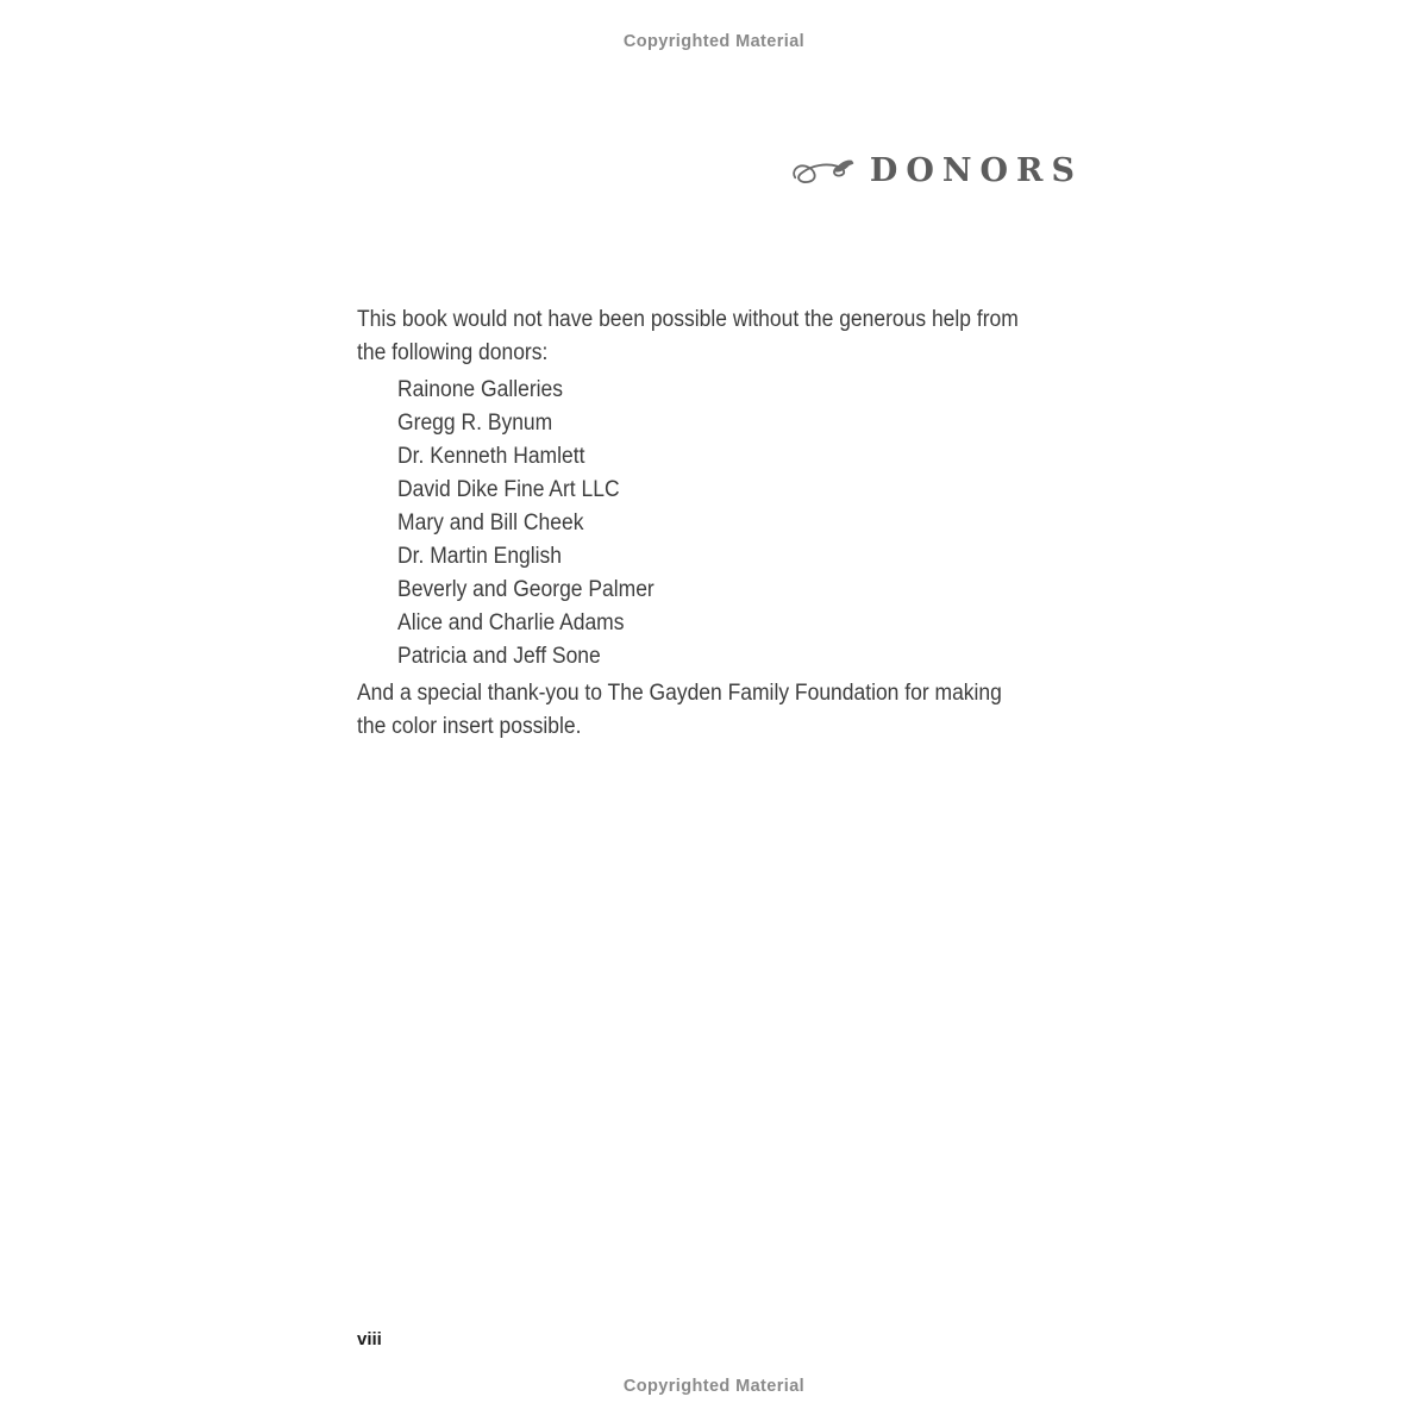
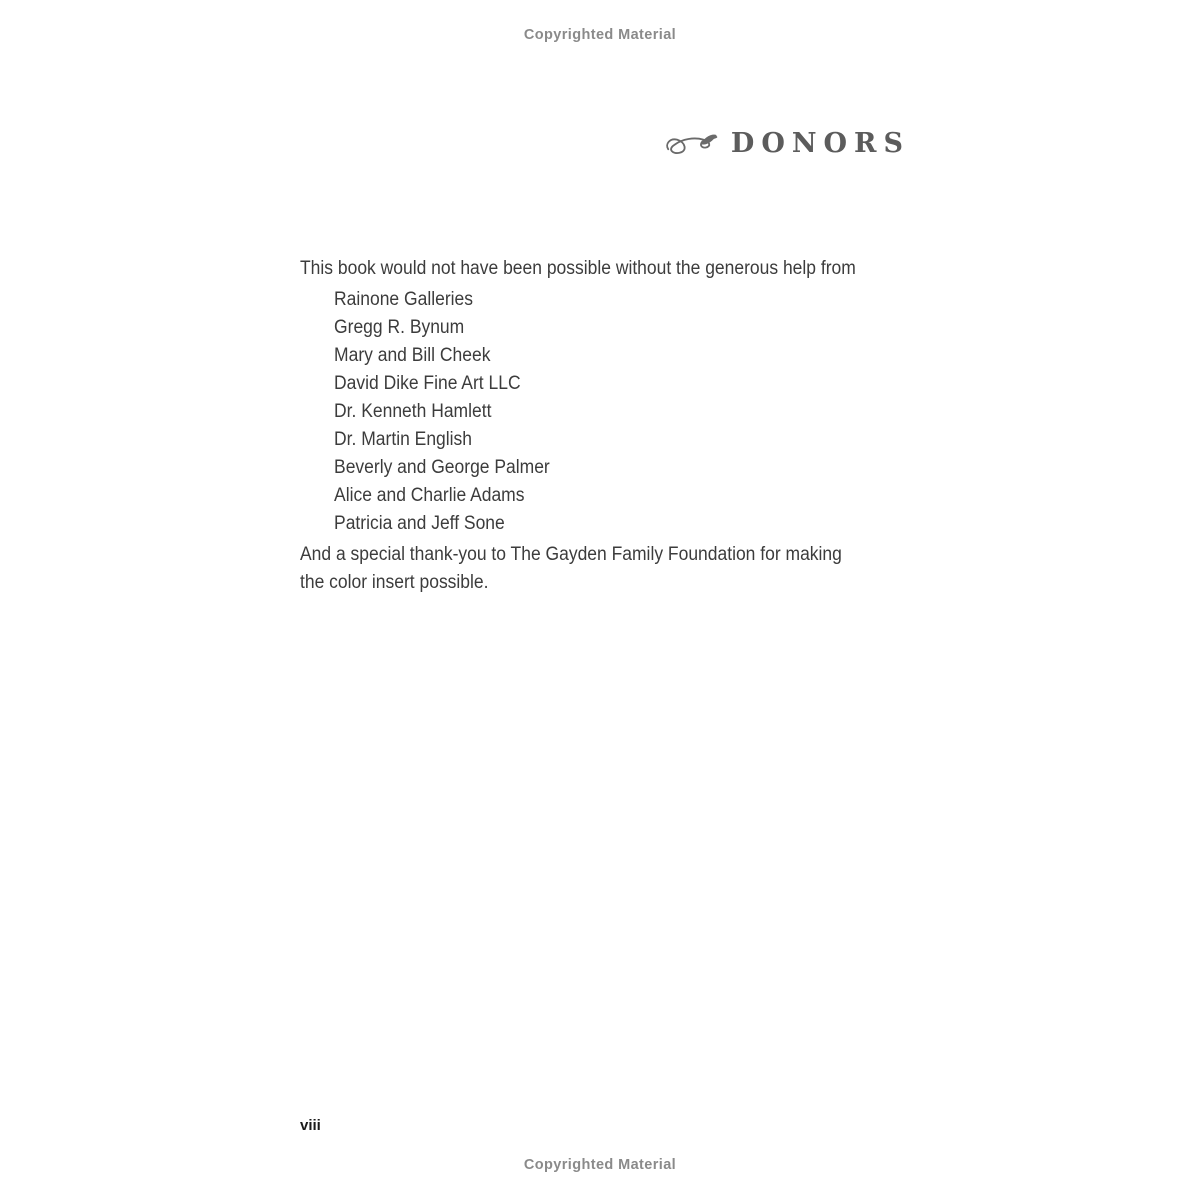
  Copyrighted Material
  DONORS
  This book would not have been possible without the generous help from
- the following donors:
  Rainone Galleries
  Gregg R. Bynum
- Dr. Kenneth Hamlett
+ Mary and Bill Cheek
  David Dike Fine Art LLC
- Mary and Bill Cheek
+ Dr. Kenneth Hamlett
  Dr. Martin English
  Beverly and George Palmer
  Alice and Charlie Adams
  Patricia and Jeff Sone
  And a special thank-you to The Gayden Family Foundation for making
  the color insert possible.
  viii
  Copyrighted Material
